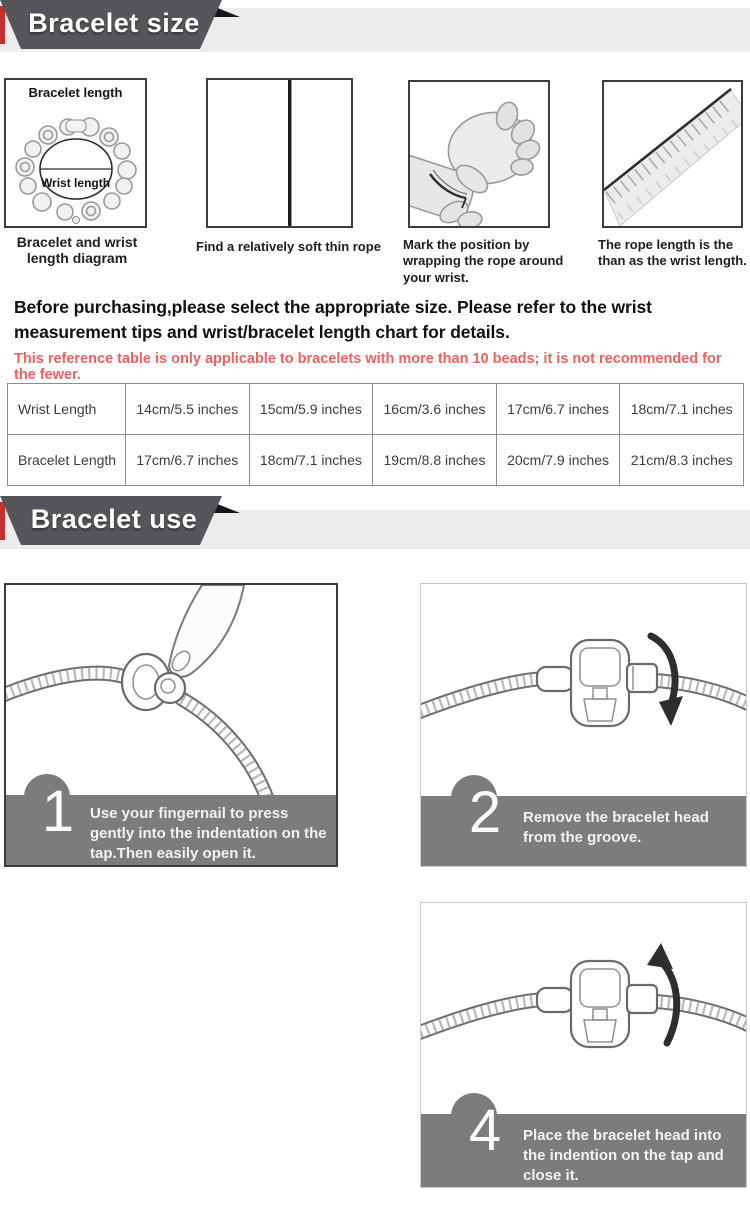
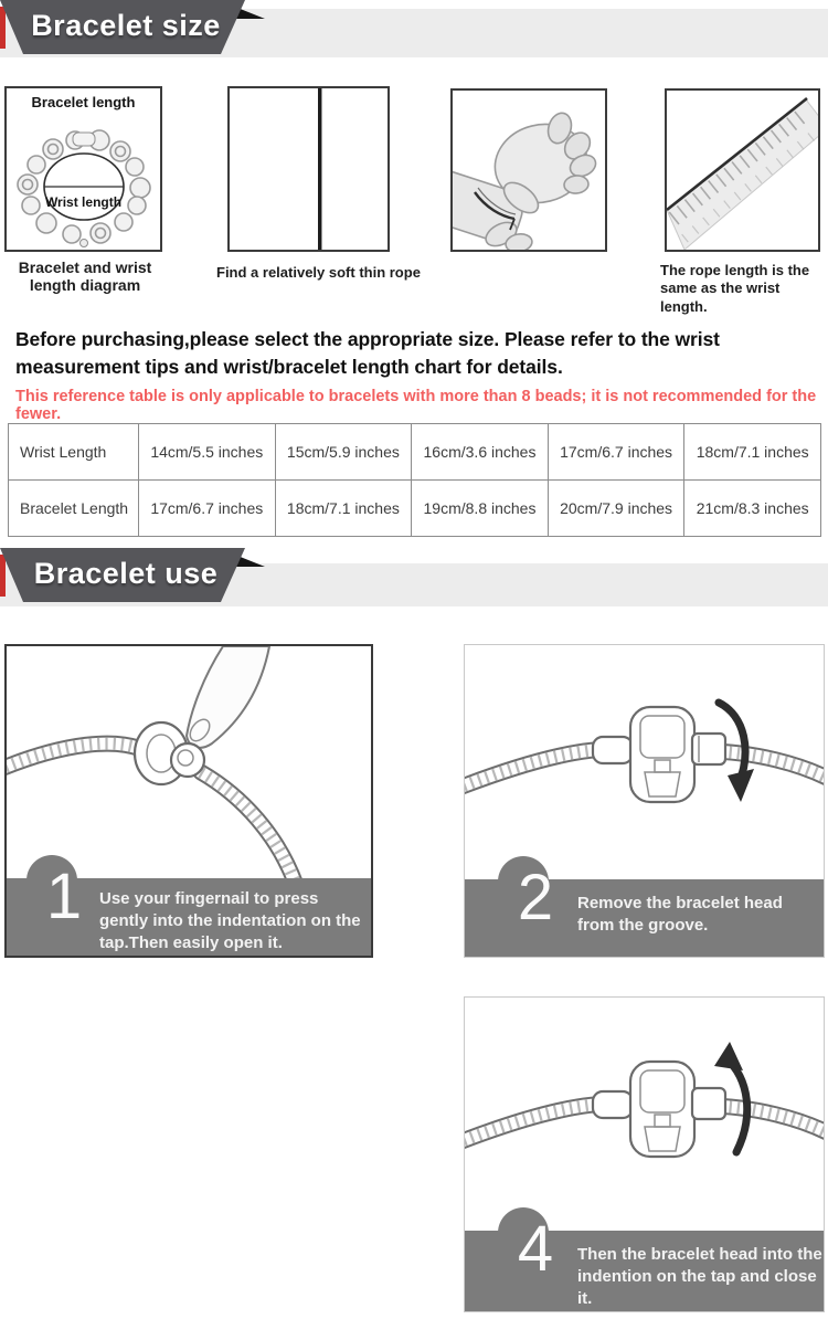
  Bracelet size
  Bracelet length
  Wrist length
  Bracelet and wrist length diagram
  Find a relatively soft thin rope
- Mark the position by wrapping the rope around your wrist.
- The rope length is the than as the wrist length.
+ The rope length is the same as the wrist length.
  Before purchasing,please select the appropriate size. Please refer to the wrist measurement tips and wrist/bracelet length chart for details.
- This reference table is only applicable to bracelets with more than 10 beads; it is not recommended for the fewer.
+ This reference table is only applicable to bracelets with more than 8 beads; it is not recommended for the fewer.
  Wrist Length
  14cm/5.5 inches
  15cm/5.9 inches
  16cm/3.6 inches
  17cm/6.7 inches
  18cm/7.1 inches
  Bracelet Length
  17cm/6.7 inches
  18cm/7.1 inches
  19cm/8.8 inches
  20cm/7.9 inches
  21cm/8.3 inches
  Bracelet use
  1
  Use your fingernail to press gently into the indentation on the tap.Then easily open it.
  2
  Remove the bracelet head from the groove.
  4
- Place the bracelet head into the indention on the tap and close it.
+ Then the bracelet head into the indention on the tap and close it.
